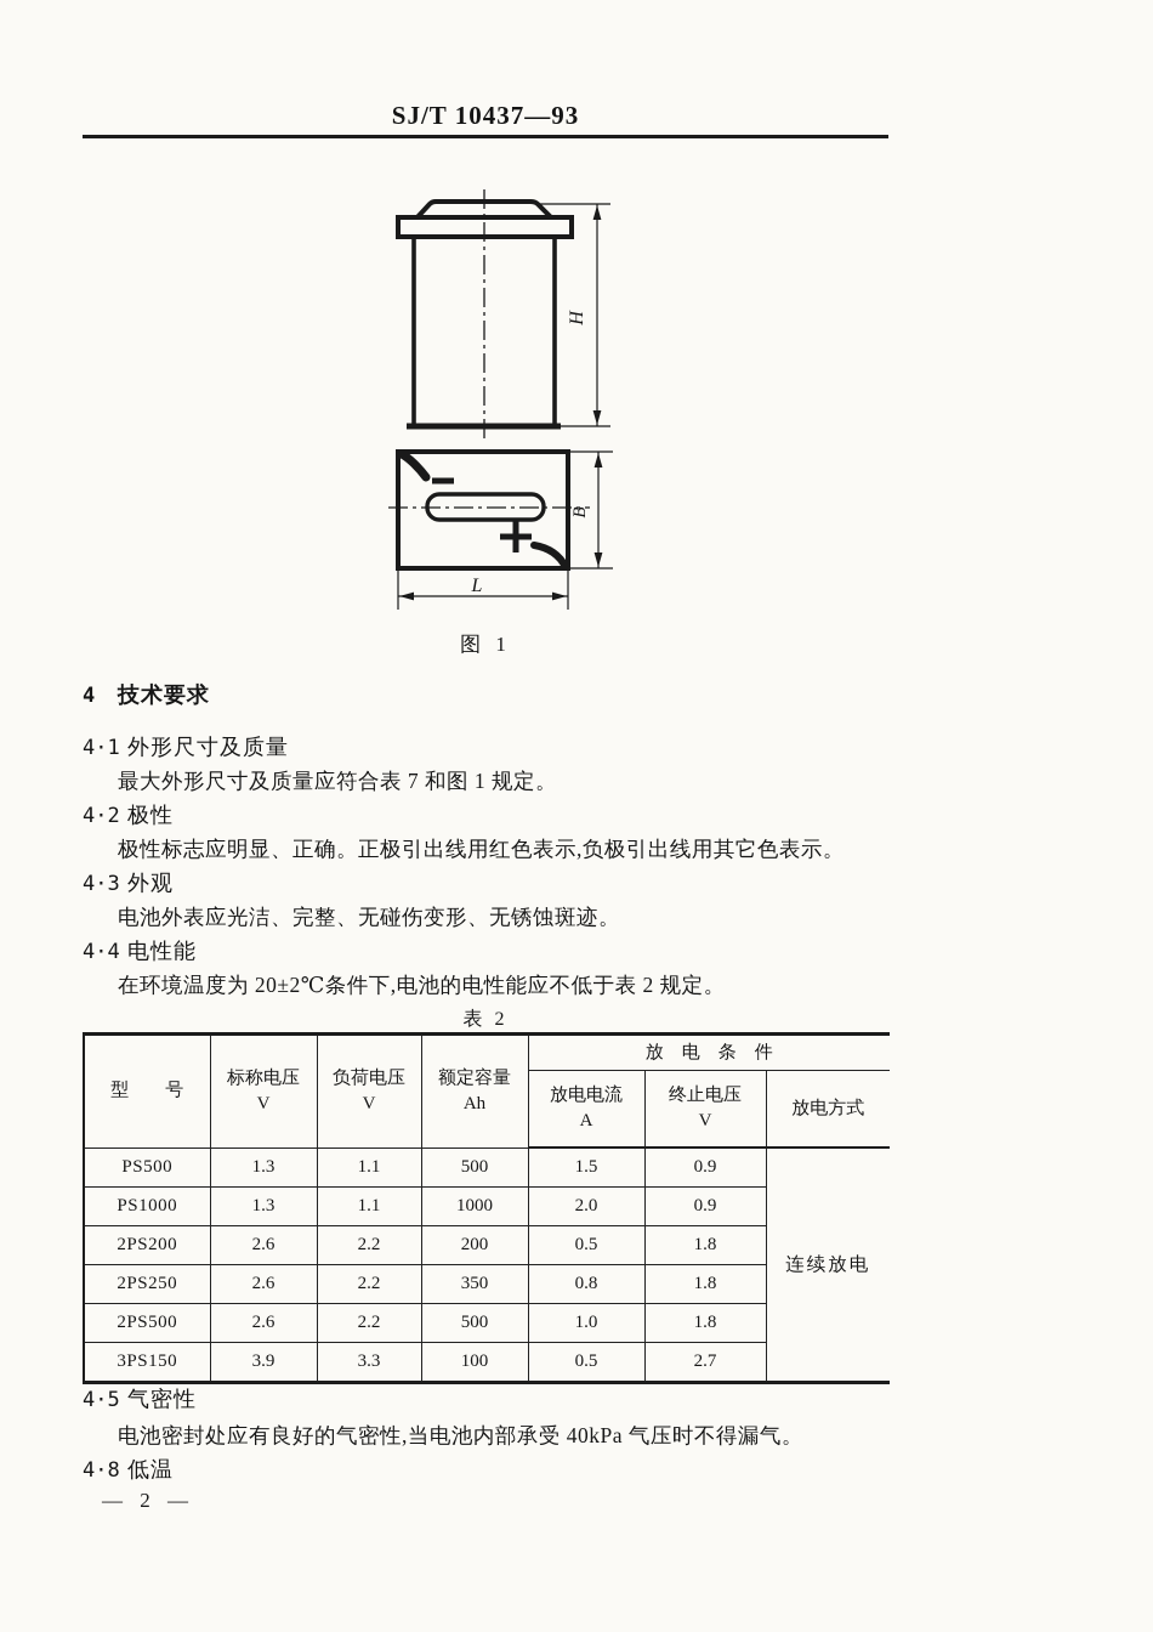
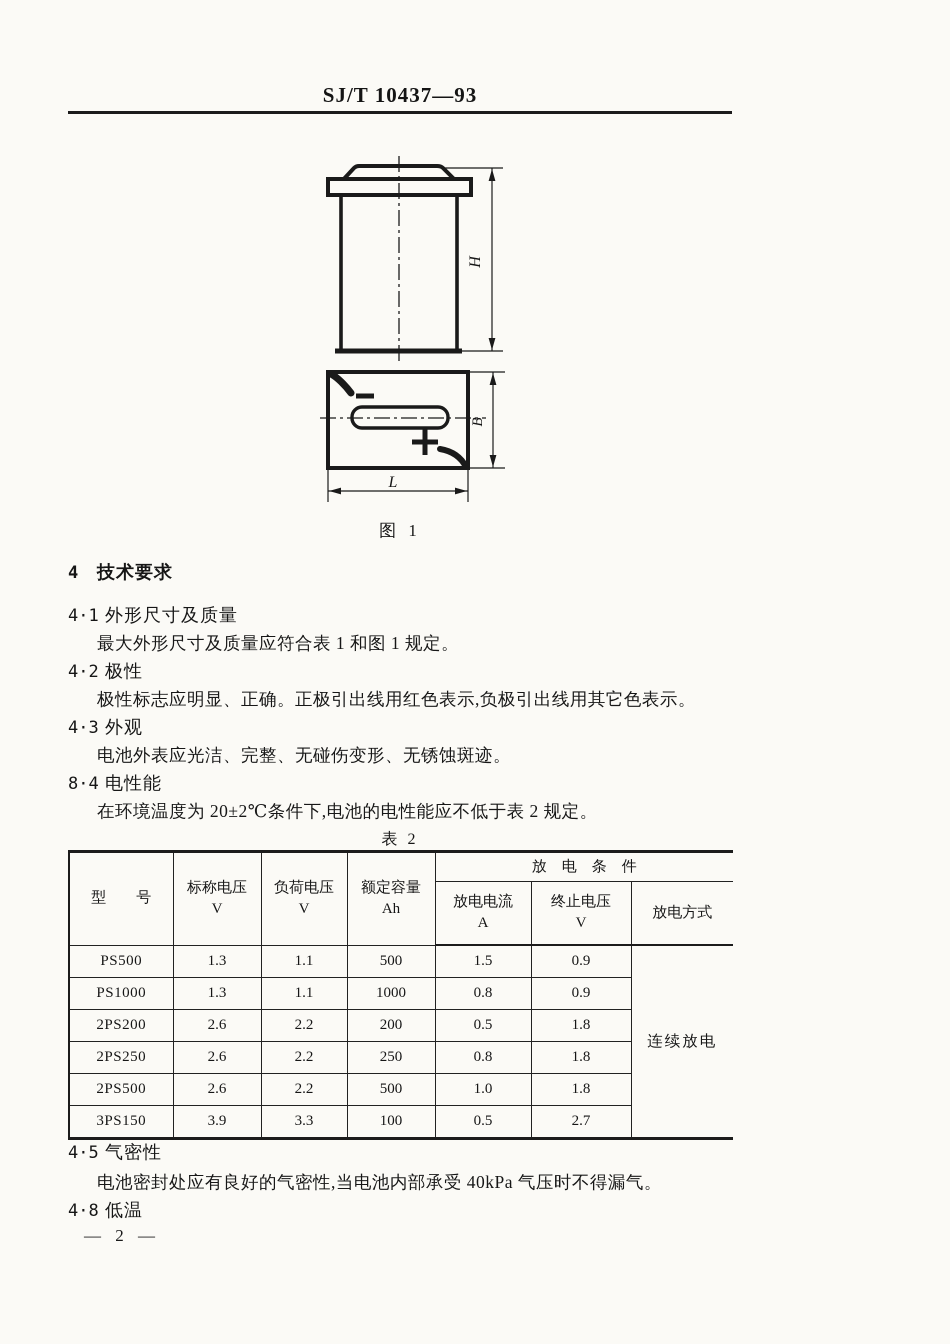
  SJ/T 10437—93
  L
  图 1
  4 技术要求
  4·1 外形尺寸及质量
- 最大外形尺寸及质量应符合表 7 和图 1 规定。
+ 最大外形尺寸及质量应符合表 1 和图 1 规定。
  4·2 极性
  极性标志应明显、正确。正极引出线用红色表示,负极引出线用其它色表示。
  4·3 外观
  电池外表应光洁、完整、无碰伤变形、无锈蚀斑迹。
- 4·4 电性能
+ 8·4 电性能
  在环境温度为 20±2℃条件下,电池的电性能应不低于表 2 规定。
  表 2
  型 号	标称电压 V	负荷电压 V	额定容量 Ah	放 电 条 件
  放电电流 A	终止电压 V	放电方式
  PS500	1.3	1.1	500	1.5	0.9	连续放电
- PS1000	1.3	1.1	1000	2.0	0.9
+ PS1000	1.3	1.1	1000	0.8	0.9
  2PS200	2.6	2.2	200	0.5	1.8
- 2PS250	2.6	2.2	350	0.8	1.8
+ 2PS250	2.6	2.2	250	0.8	1.8
  2PS500	2.6	2.2	500	1.0	1.8
  3PS150	3.9	3.3	100	0.5	2.7
  4·5 气密性
  电池密封处应有良好的气密性,当电池内部承受 40kPa 气压时不得漏气。
  4·8 低温
  — 2 —
